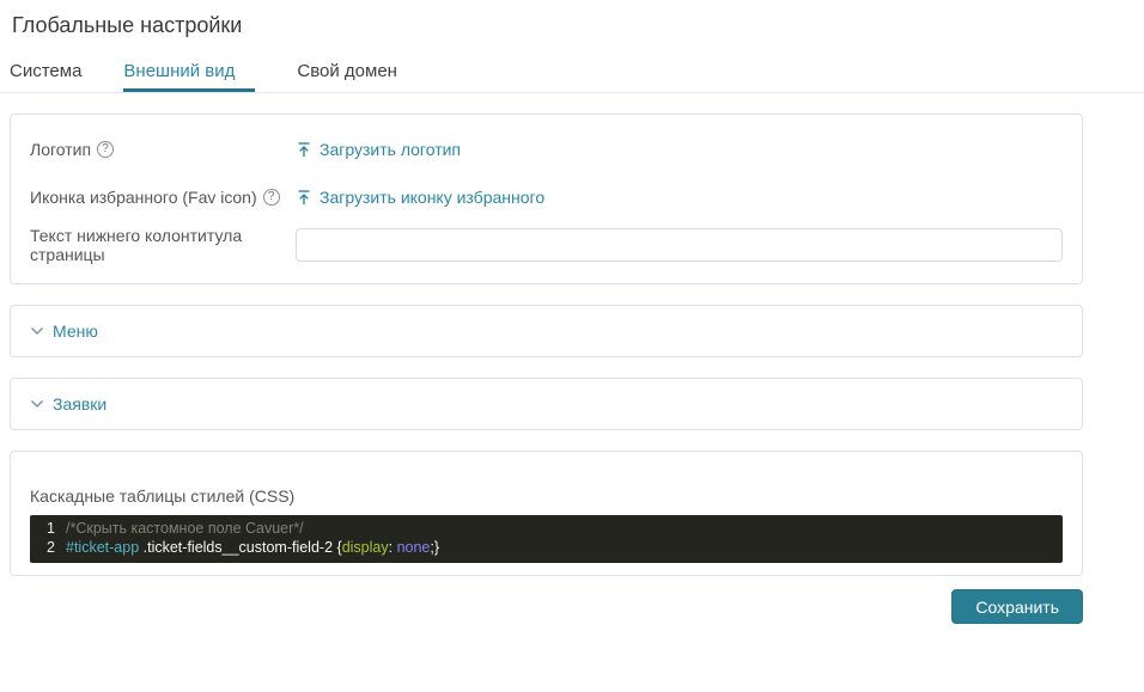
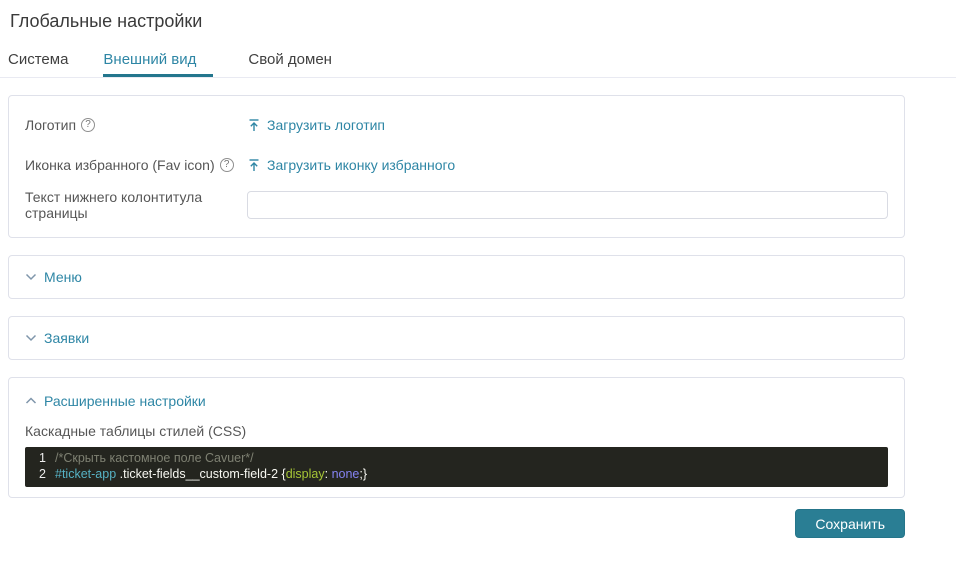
  Глобальные настройки
  Система
  Внешний вид
  Свой домен
  Логотип
  ?
  Загрузить логотип
  Иконка избранного (Fav icon)
  ?
  Загрузить иконку избранного
  Текст нижнего колонтитула страницы
  Меню
  Заявки
+ Расширенные настройки
  Каскадные таблицы стилей (CSS)
  1
  /*Скрыть кастомное поле Cavuer*/
  2
  #ticket-app
  .ticket-fields__custom-field-2
  {
  display
  :
  none
  ;}
  Сохранить
